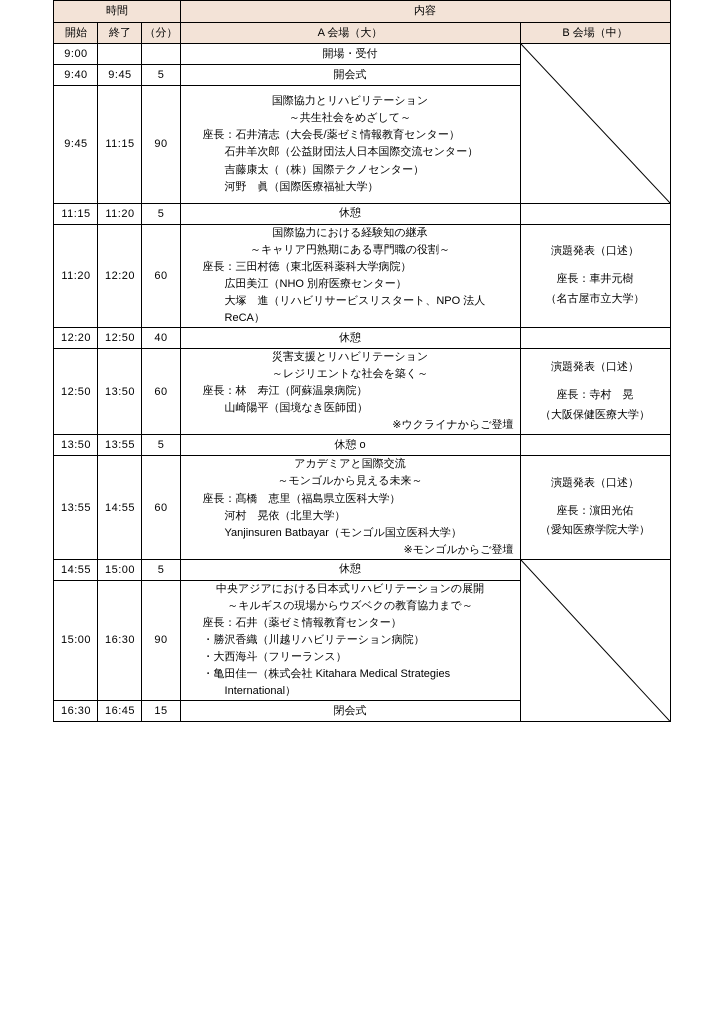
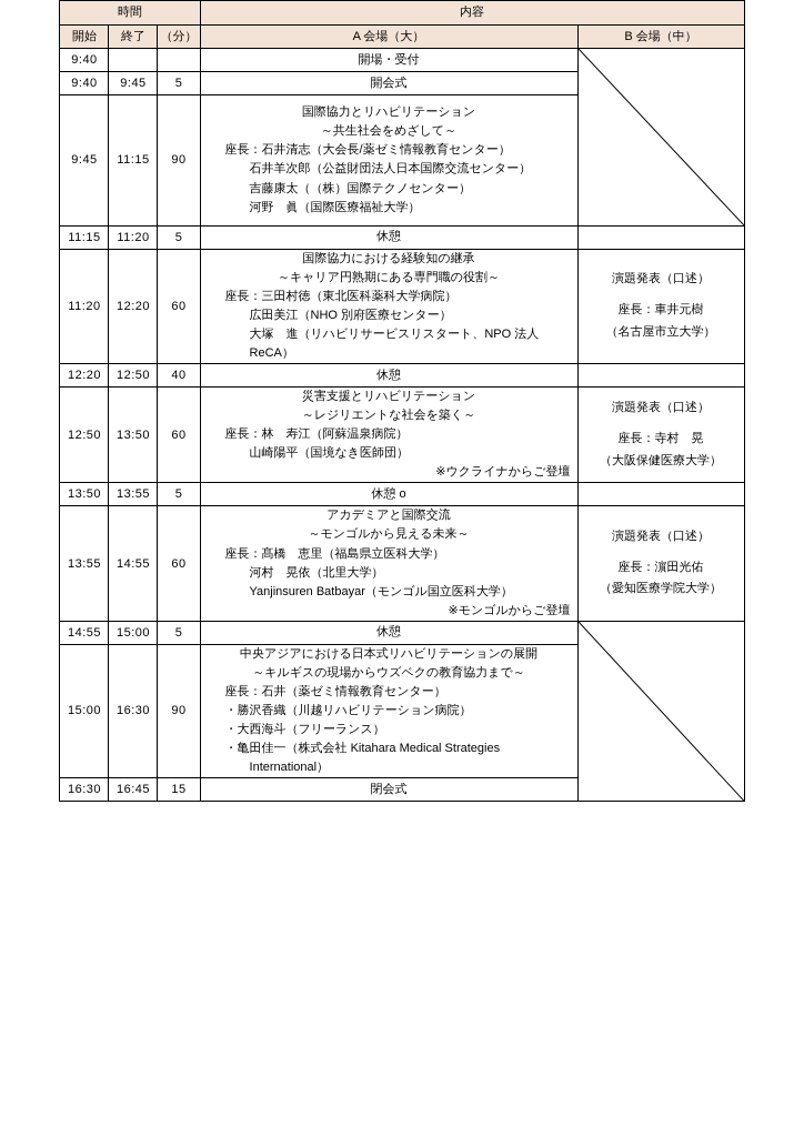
  時間	内容
  開始	終了	（分）	A 会場（大）	B 会場（中）
- 9:00			開場・受付
+ 9:40			開場・受付
  9:40	9:45	5	開会式
  9:45	11:15	90	国際協力とリハビリテーション ～共生社会をめざして～ 座長：石井清志（大会長/薬ゼミ情報教育センター） 石井羊次郎（公益財団法人日本国際交流センター） 吉藤康太（（株）国際テクノセンター） 河野 眞（国際医療福祉大学）
  11:15	11:20	5	休憩
  11:20	12:20	60	国際協力における経験知の継承 ～キャリア円熟期にある専門職の役割～ 座長：三田村徳（東北医科薬科大学病院） 広田美江（NHO 別府医療センター） 大塚 進（リハビリサービスリスタート、NPO 法人 ReCA）	演題発表（口述） 座長：車井元樹 （名古屋市立大学）
  12:20	12:50	40	休憩
  12:50	13:50	60	災害支援とリハビリテーション ～レジリエントな社会を築く～ 座長：林 寿江（阿蘇温泉病院） 山崎陽平（国境なき医師団） ※ウクライナからご登壇	演題発表（口述） 座長：寺村 晃 （大阪保健医療大学）
  13:50	13:55	5	休憩 o
  13:55	14:55	60	アカデミアと国際交流 ～モンゴルから見える未来～ 座長：髙橋 恵里（福島県立医科大学） 河村 晃依（北里大学） Yanjinsuren Batbayar（モンゴル国立医科大学） ※モンゴルからご登壇	演題発表（口述） 座長：濵田光佑 （愛知医療学院大学）
  14:55	15:00	5	休憩
  15:00	16:30	90	中央アジアにおける日本式リハビリテーションの展開 ～キルギスの現場からウズベクの教育協力まで～ 座長：石井（薬ゼミ情報教育センター） ・勝沢香織（川越リハビリテーション病院） ・大西海斗（フリーランス） ・亀田佳一（株式会社 Kitahara Medical Strategies International）
  16:30	16:45	15	閉会式
